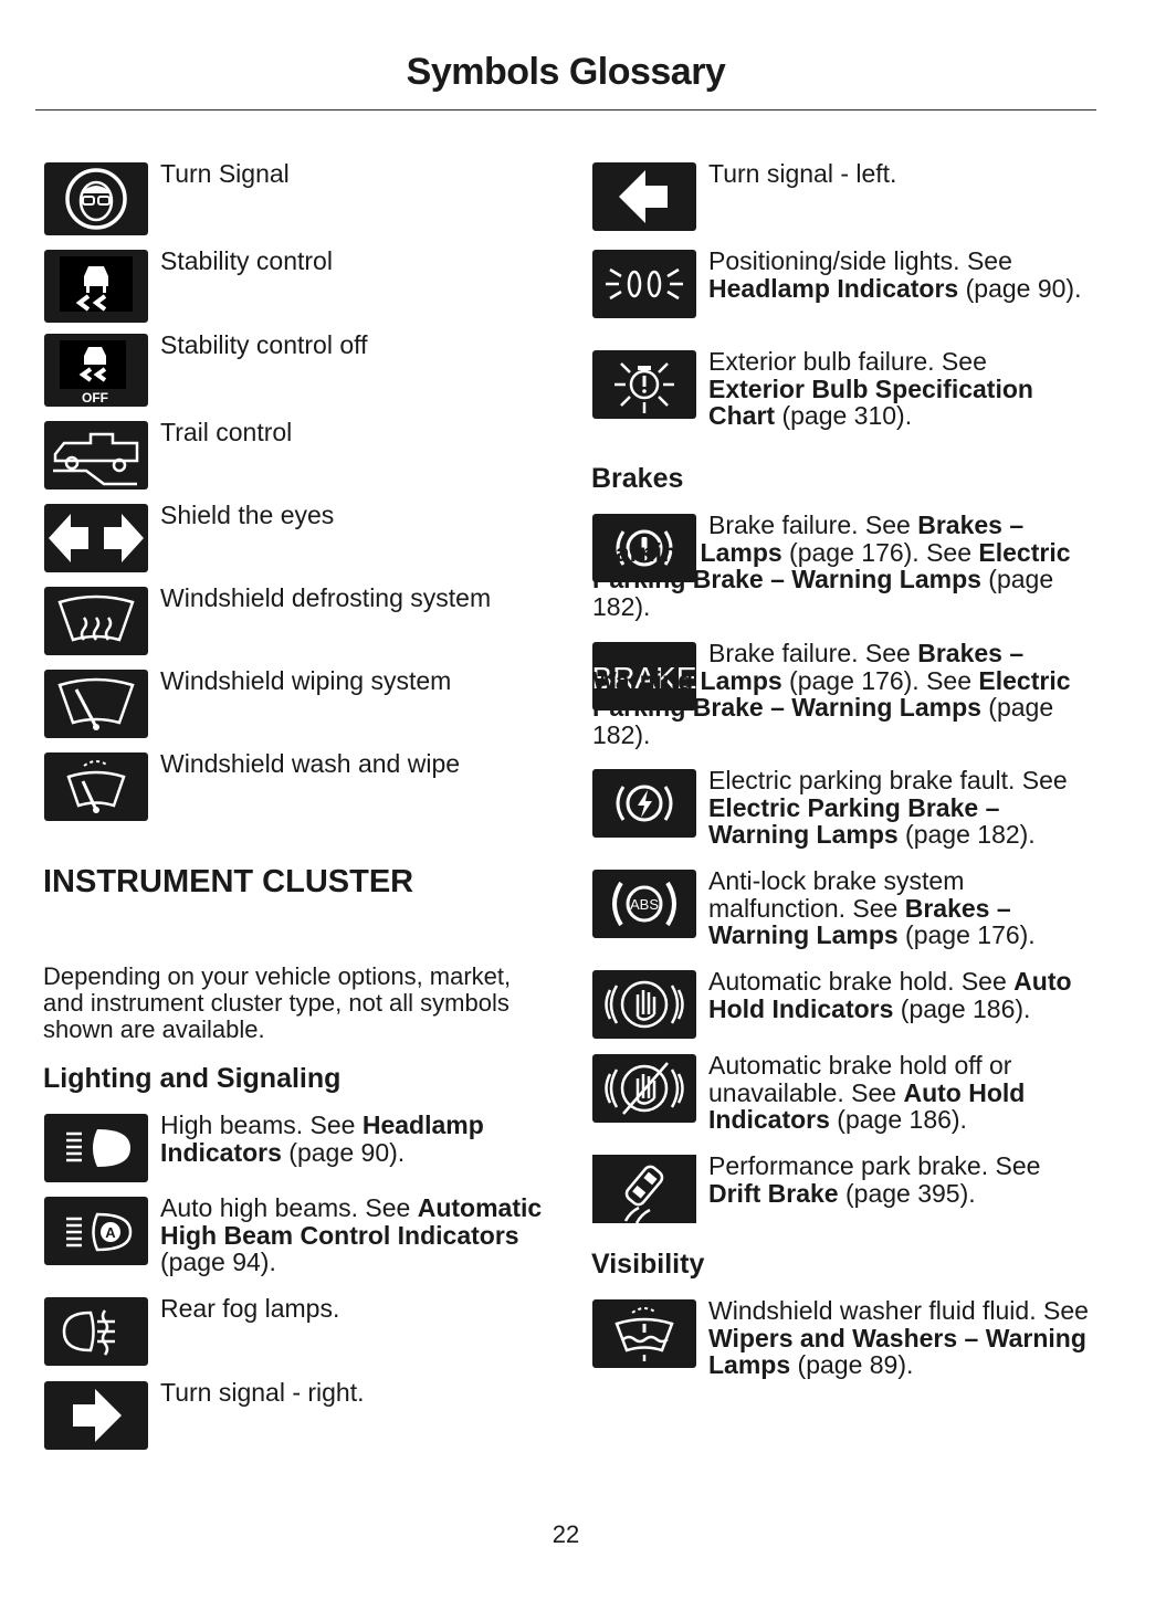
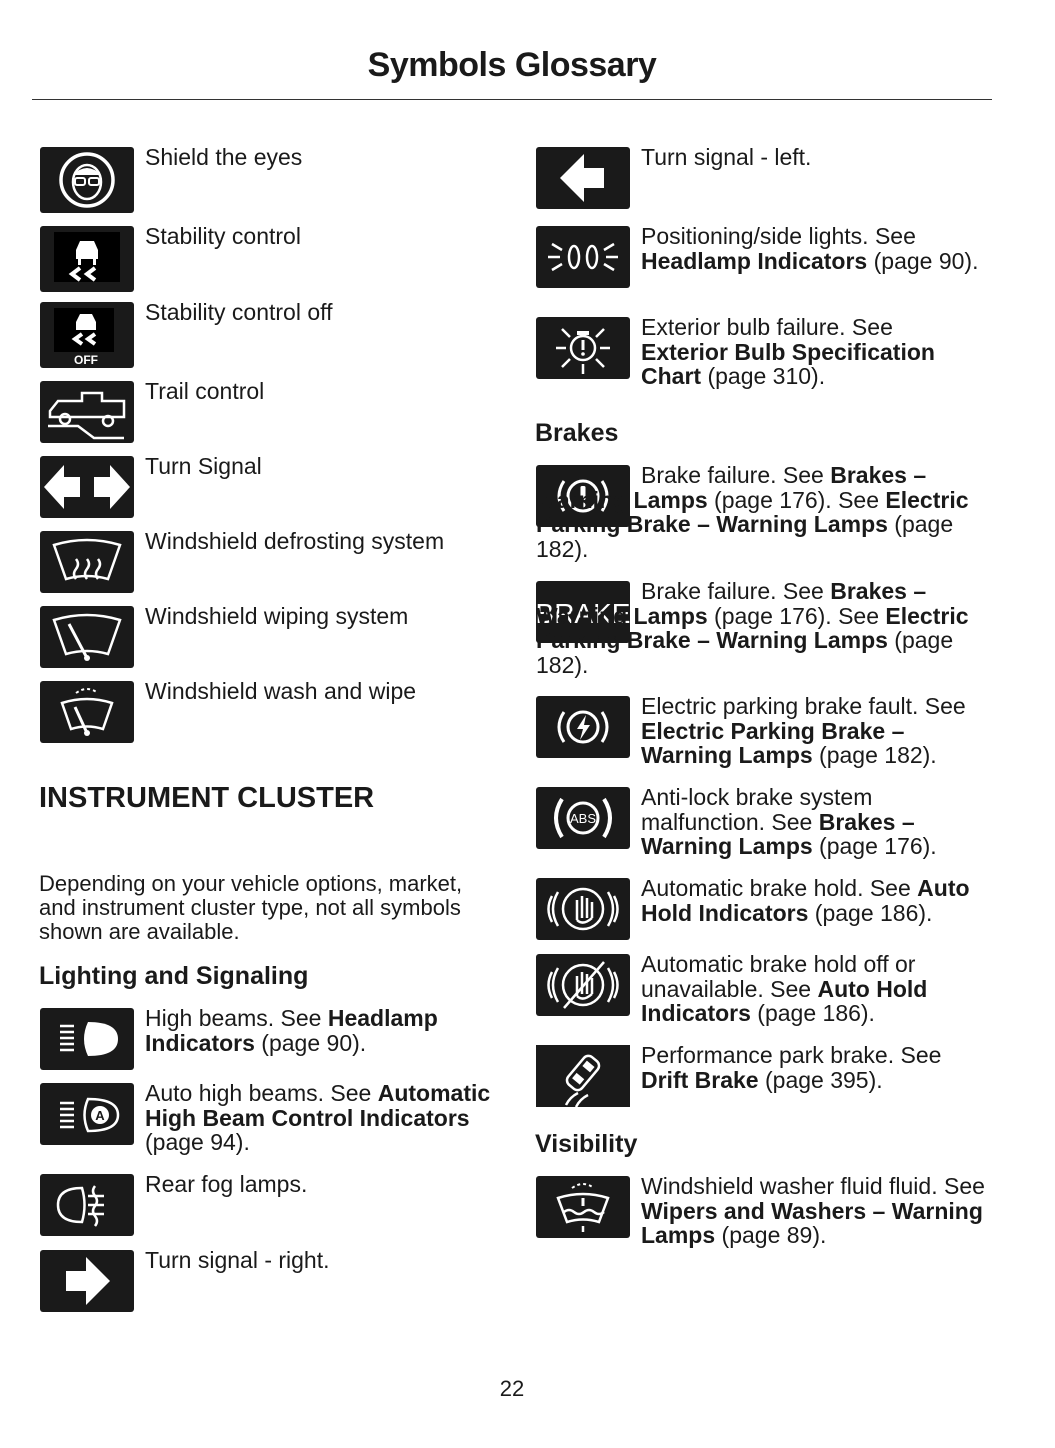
  Symbols Glossary
- Turn Signal
+ Shield the eyes
  Stability control
  OFF
  Stability control off
  Trail control
- Shield the eyes
+ Turn Signal
  Windshield defrosting system
  Windshield wiping system
  Windshield wash and wipe
  INSTRUMENT CLUSTER
  Depending on your vehicle options, market, and instrument cluster type, not all symbols shown are available.
  Lighting and Signaling
  High beams. See Headlamp Indicators (page 90).
  A
  Auto high beams. See Automatic High Beam Control Indicators (page 94).
  Rear fog lamps.
  Turn signal - right.
  Turn signal - left.
  Positioning/side lights. See Headlamp Indicators (page 90).
  Exterior bulb failure. See Exterior Bulb Specification Chart (page 310).
  Brakes
  Brake failure. See Brakes – Warning Lamps (page 176). See Electric Parking Brake – Warning Lamps (page 182).
  BRAKE
  Brake failure. See Brakes – Warning Lamps (page 176). See Electric Parking Brake – Warning Lamps (page 182).
  Electric parking brake fault. See Electric Parking Brake – Warning Lamps (page 182).
  ABS
  Anti-lock brake system malfunction. See Brakes – Warning Lamps (page 176).
  Automatic brake hold. See Auto Hold Indicators (page 186).
  Automatic brake hold off or unavailable. See Auto Hold Indicators (page 186).
  Performance park brake. See Drift Brake (page 395).
  Visibility
  Windshield washer fluid fluid. See Wipers and Washers – Warning Lamps (page 89).
  22
